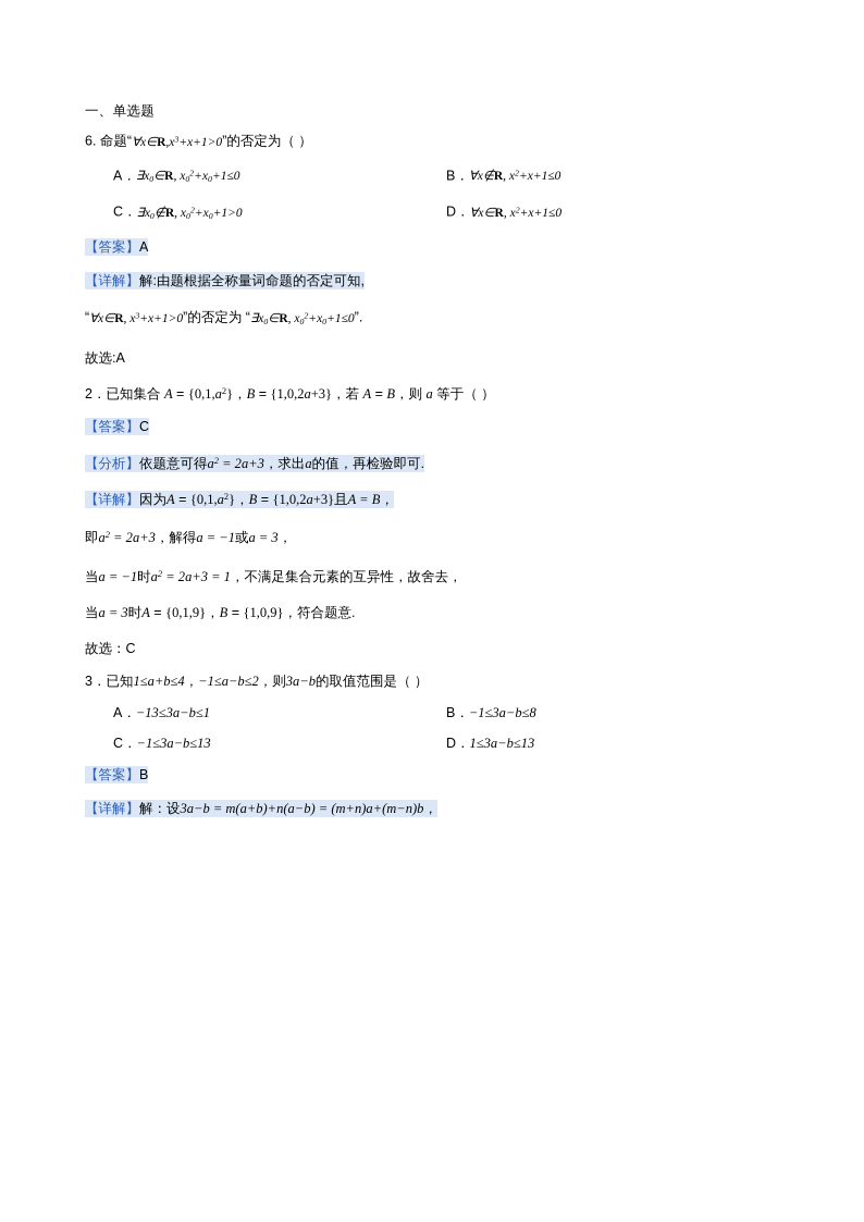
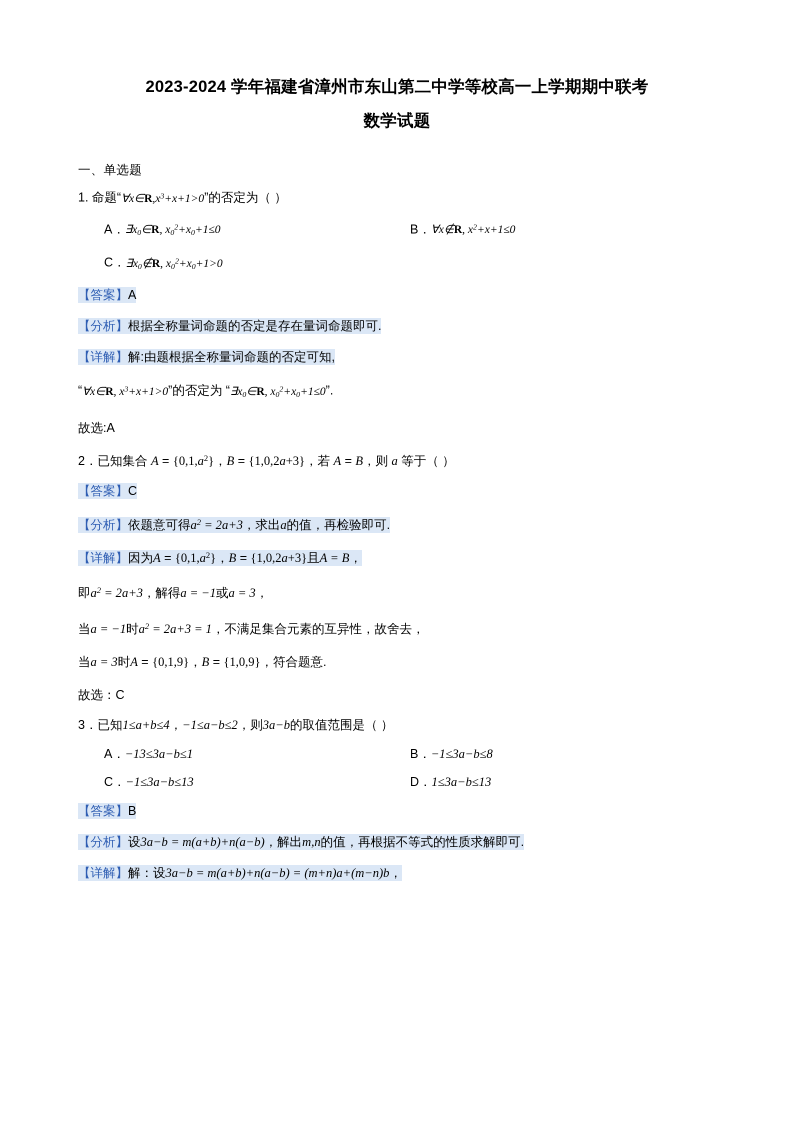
+ 2023-2024 学年福建省漳州市东山第二中学等校高一上学期期中联考
+ 数学试题
  一、单选题
- 6. 命题“∀x∈R,x3+x+1>0”的否定为（ ）
+ 1. 命题“∀x∈R,x3+x+1>0”的否定为（ ）
  A．∃x0∈R, x02+x0+1≤0
  B．∀x∉R, x2+x+1≤0
  C．∃x0∉R, x02+x0+1>0
- D．∀x∈R, x2+x+1≤0
  【答案】A
+ 【分析】根据全称量词命题的否定是存在量词命题即可.
  【详解】解:由题根据全称量词命题的否定可知,
  “∀x∈R, x3+x+1>0”的否定为 “∃x0∈R, x02+x0+1≤0”.
  故选:A
  2．已知集合 A = {0,1,a2}，B = {1,0,2a+3}，若 A = B，则 a 等于（ ）
  【答案】C
  【分析】依题意可得a2 = 2a+3，求出a的值，再检验即可.
  【详解】因为A = {0,1,a2}，B = {1,0,2a+3}且A = B，
  即a2 = 2a+3，解得a = −1或a = 3，
  当a = −1时a2 = 2a+3 = 1，不满足集合元素的互异性，故舍去，
  当a = 3时A = {0,1,9}，B = {1,0,9}，符合题意.
  故选：C
  3．已知1≤a+b≤4，−1≤a−b≤2，则3a−b的取值范围是（ ）
  A．−13≤3a−b≤1
  B．−1≤3a−b≤8
  C．−1≤3a−b≤13
  D．1≤3a−b≤13
  【答案】B
+ 【分析】设3a−b = m(a+b)+n(a−b)，解出m,n的值，再根据不等式的性质求解即可.
  【详解】解：设3a−b = m(a+b)+n(a−b) = (m+n)a+(m−n)b，
